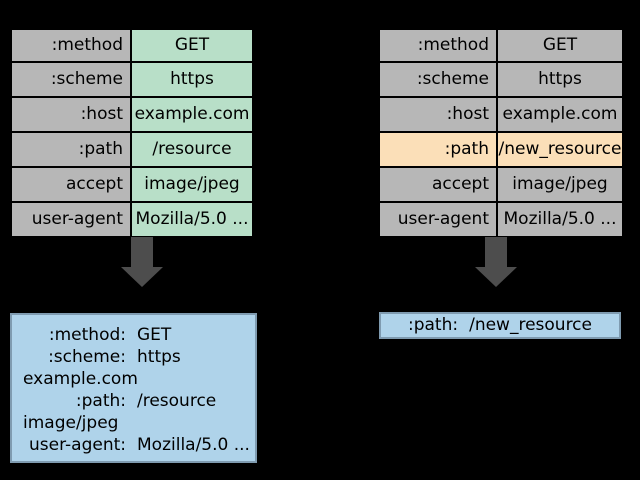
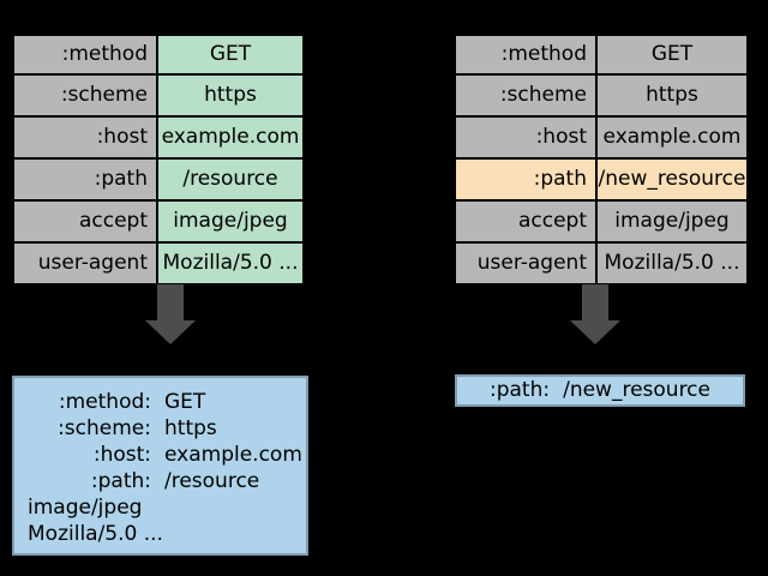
  :method
  GET
  :scheme
  https
  :host
  example.com
  :path
  /resource
  accept
  image/jpeg
  user-agent
  Mozilla/5.0 ...
  :method
  GET
  :scheme
  https
  :host
  example.com
  :path
  /new_resource
  accept
  image/jpeg
  user-agent
  Mozilla/5.0 ...
  :method:
  GET
  :scheme:
  https
+ :host:
  example.com
  :path:
  /resource
  image/jpeg
- user-agent:
  Mozilla/5.0 ...
  :path:
  /new_resource
